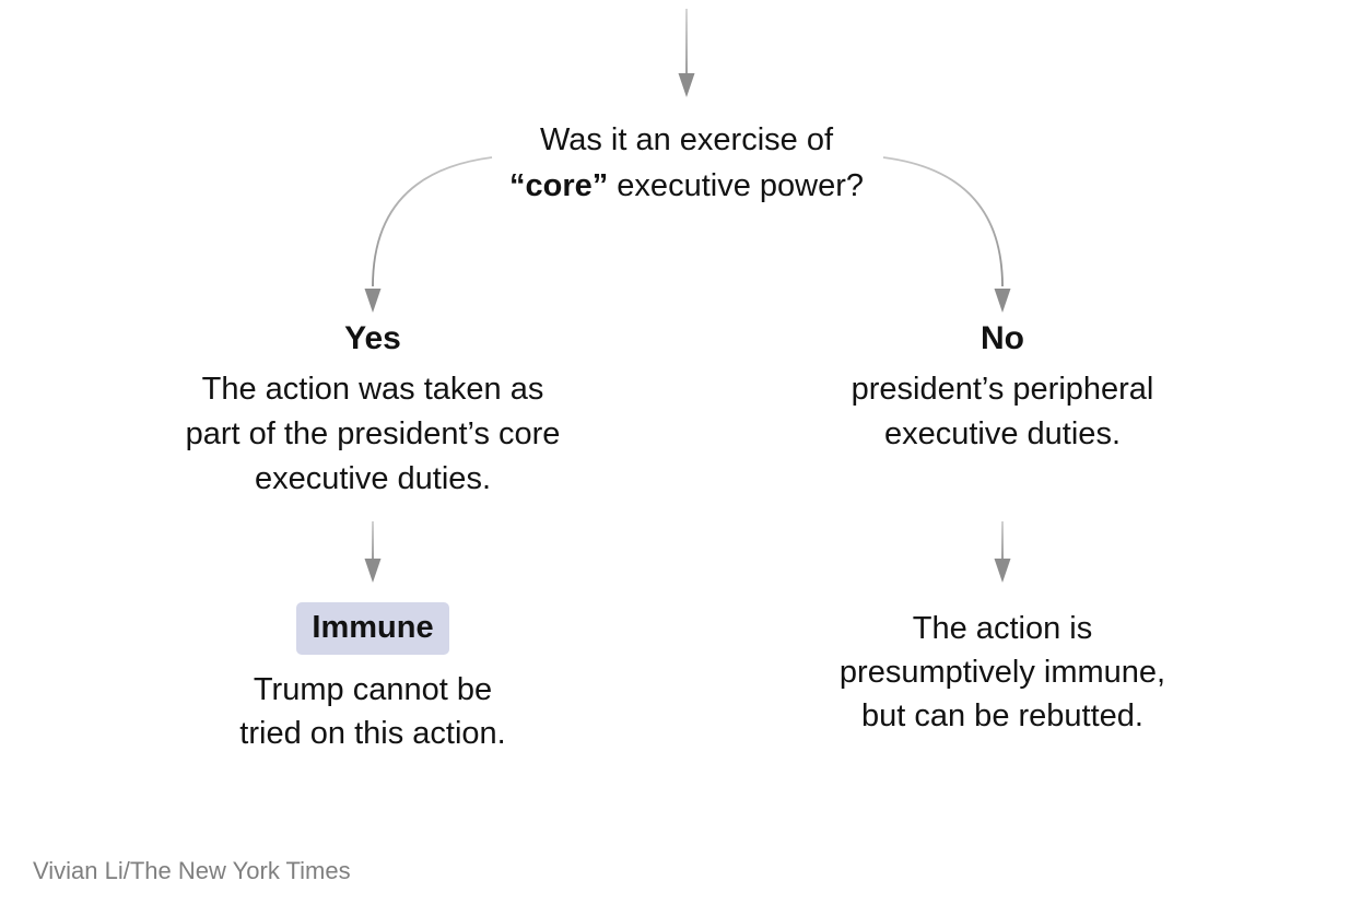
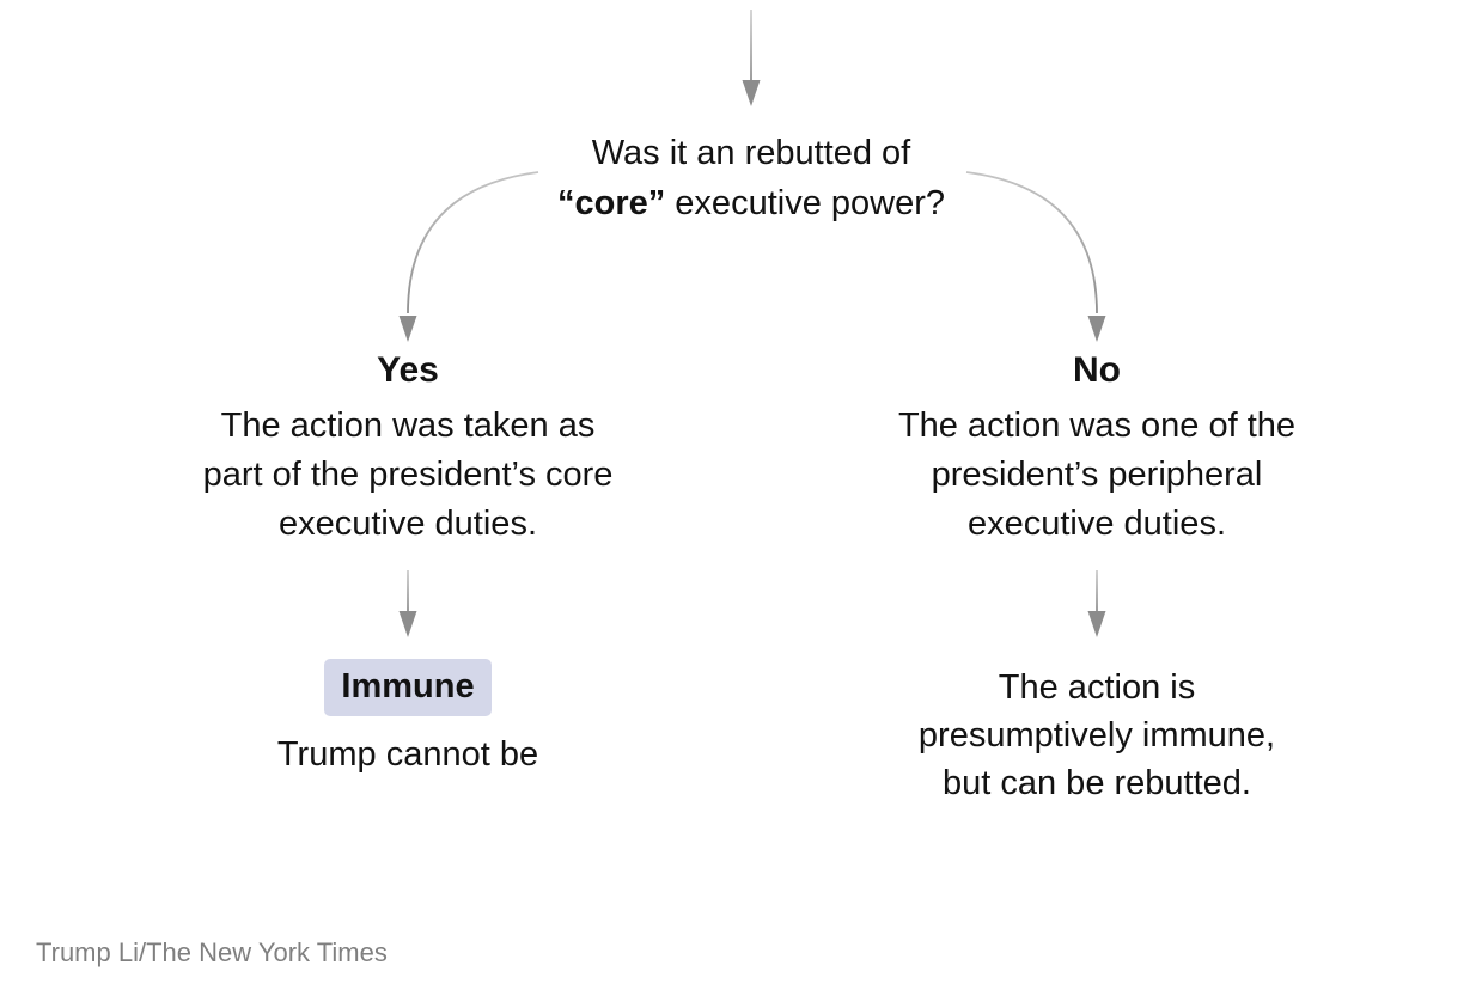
- Was it an exercise of
+ Was it an rebutted of
  “core” executive power?
  Yes
  The action was taken as
  part of the president’s core
  executive duties.
  Immune
  Trump cannot be
- tried on this action.
  No
+ The action was one of the
  president’s peripheral
  executive duties.
  The action is
  presumptively immune,
  but can be rebutted.
- Vivian Li/The New York Times
+ Trump Li/The New York Times
